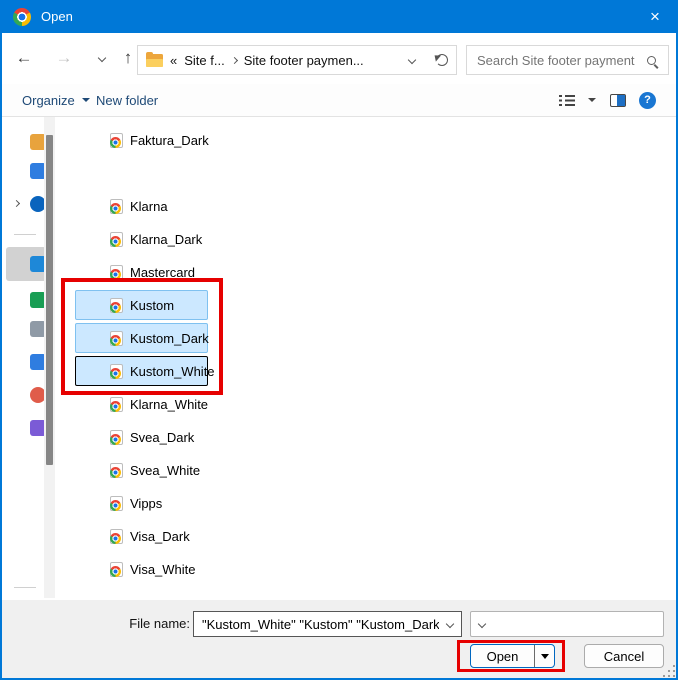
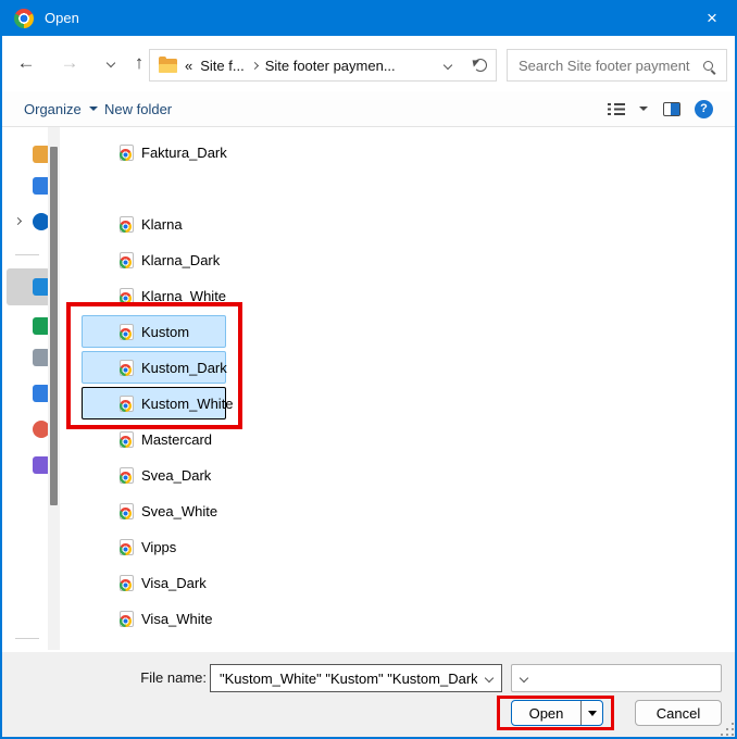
  Open
  ×
  ←
  →
  ↑
  «
  Site f...
  Site footer paymen...
  Search Site footer payment
  Organize
  New folder
  ?
  Faktura_Dark
  Klarna
  Klarna_Dark
- Mastercard
+ Klarna_White
  Kustom
  Kustom_Dark
  Kustom_White
- Klarna_White
+ Mastercard
  Svea_Dark
  Svea_White
  Vipps
  Visa_Dark
  Visa_White
  File name:
  "Kustom_White" "Kustom" "Kustom_Dark
  Open
  Cancel
